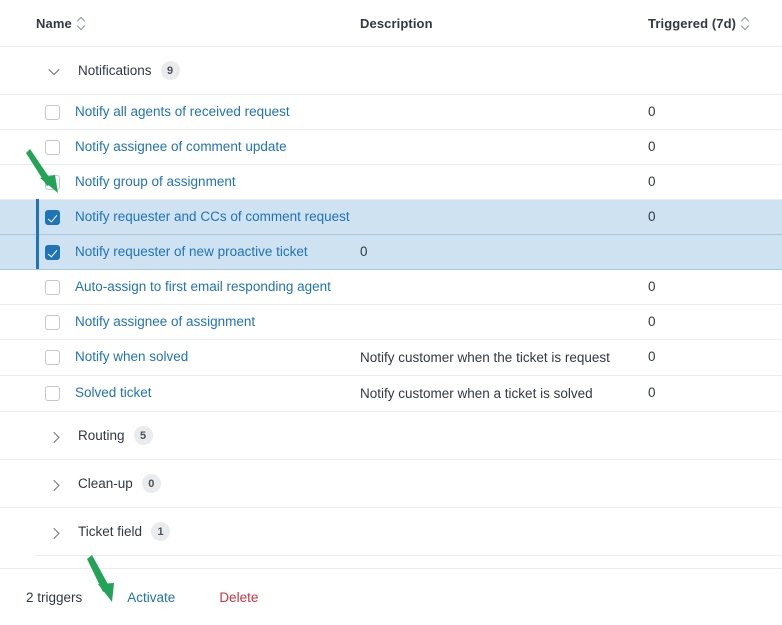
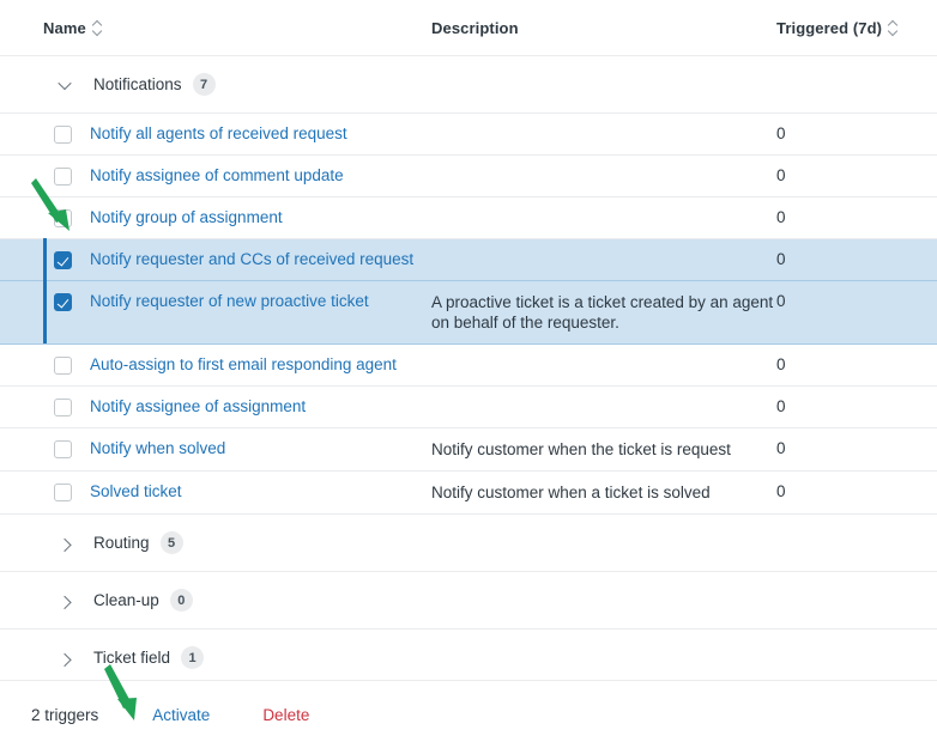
  Name
  Description
  Triggered (7d)
  Notifications
- 9
+ 7
  Notify all agents of received request
  0
  Notify assignee of comment update
  0
  Notify group of assignment
  0
- Notify requester and CCs of comment request
+ Notify requester and CCs of received request
  0
  Notify requester of new proactive ticket
+ A proactive ticket is a ticket created by an agent on behalf of the requester.
  0
  Auto-assign to first email responding agent
  0
  Notify assignee of assignment
  0
  Notify when solved
  Notify customer when the ticket is request
  0
  Solved ticket
  Notify customer when a ticket is solved
  0
  Routing
  5
  Clean-up
  0
  Ticket field
  1
  2 triggers
  Activate
  Delete
